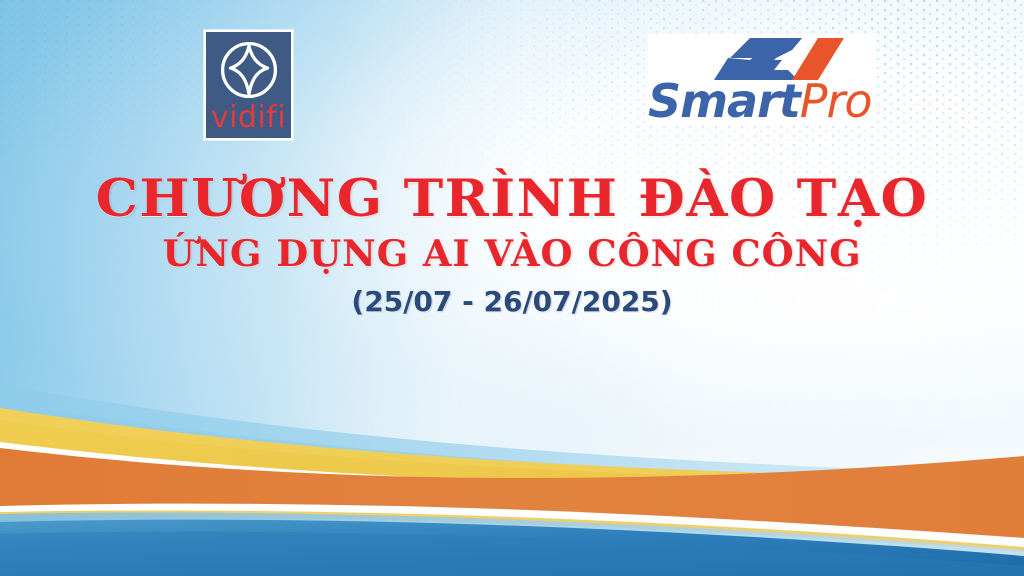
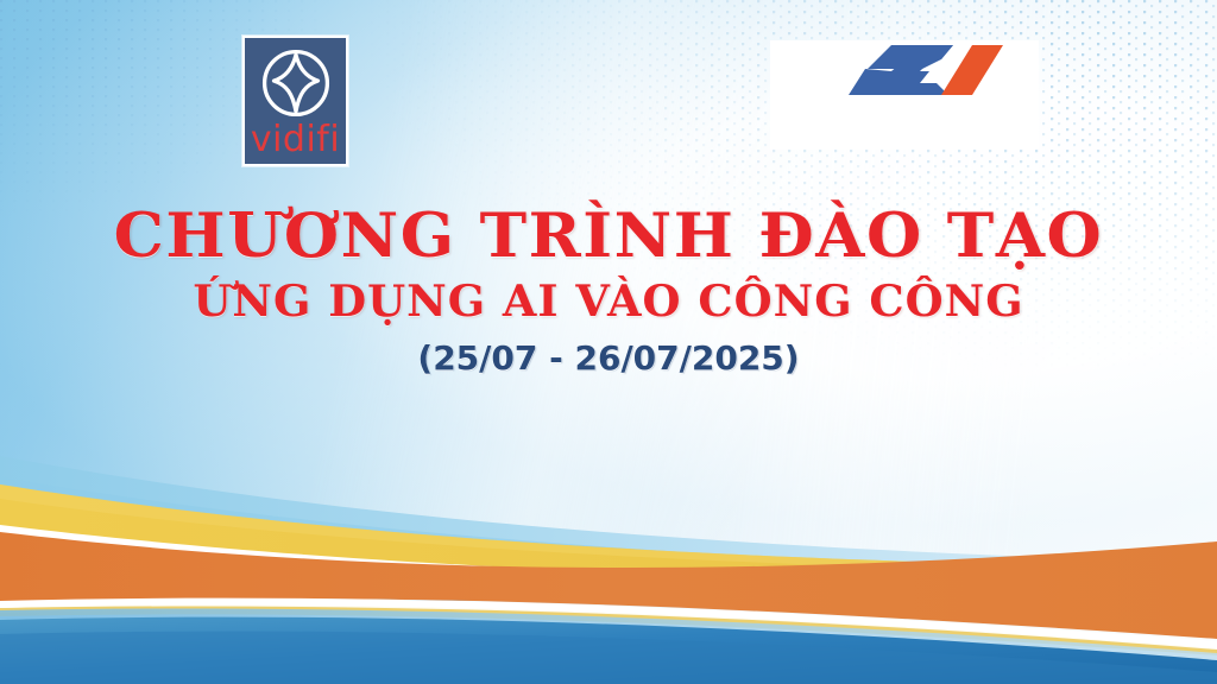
  vidifi
- SmartPro
  CHƯƠNG TRÌNH ĐÀO TẠO
  ỨNG DỤNG AI VÀO CÔNG CÔNG
  (25/07 - 26/07/2025)
